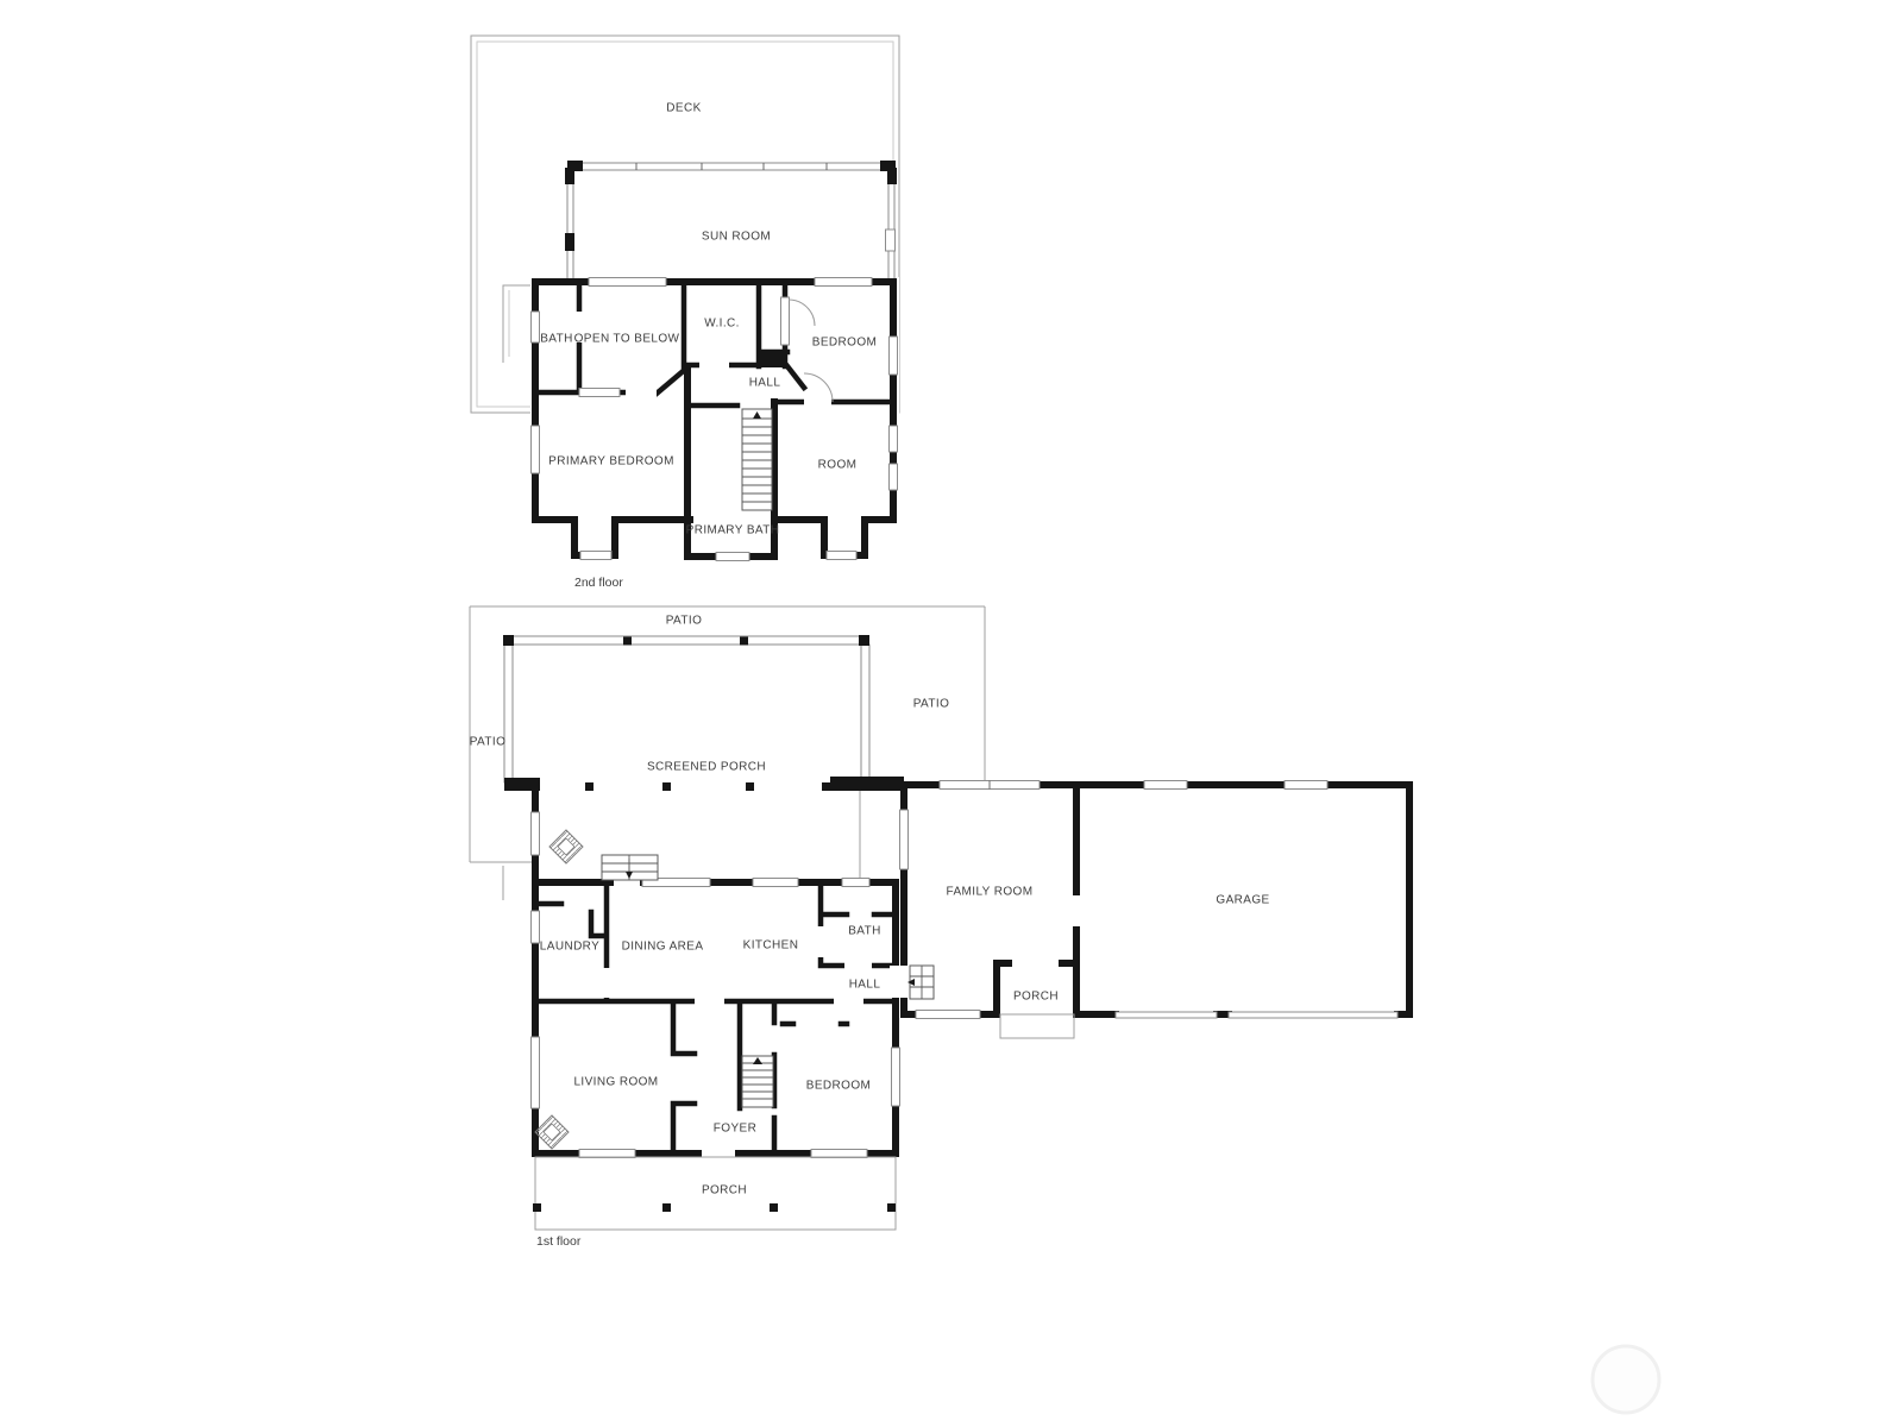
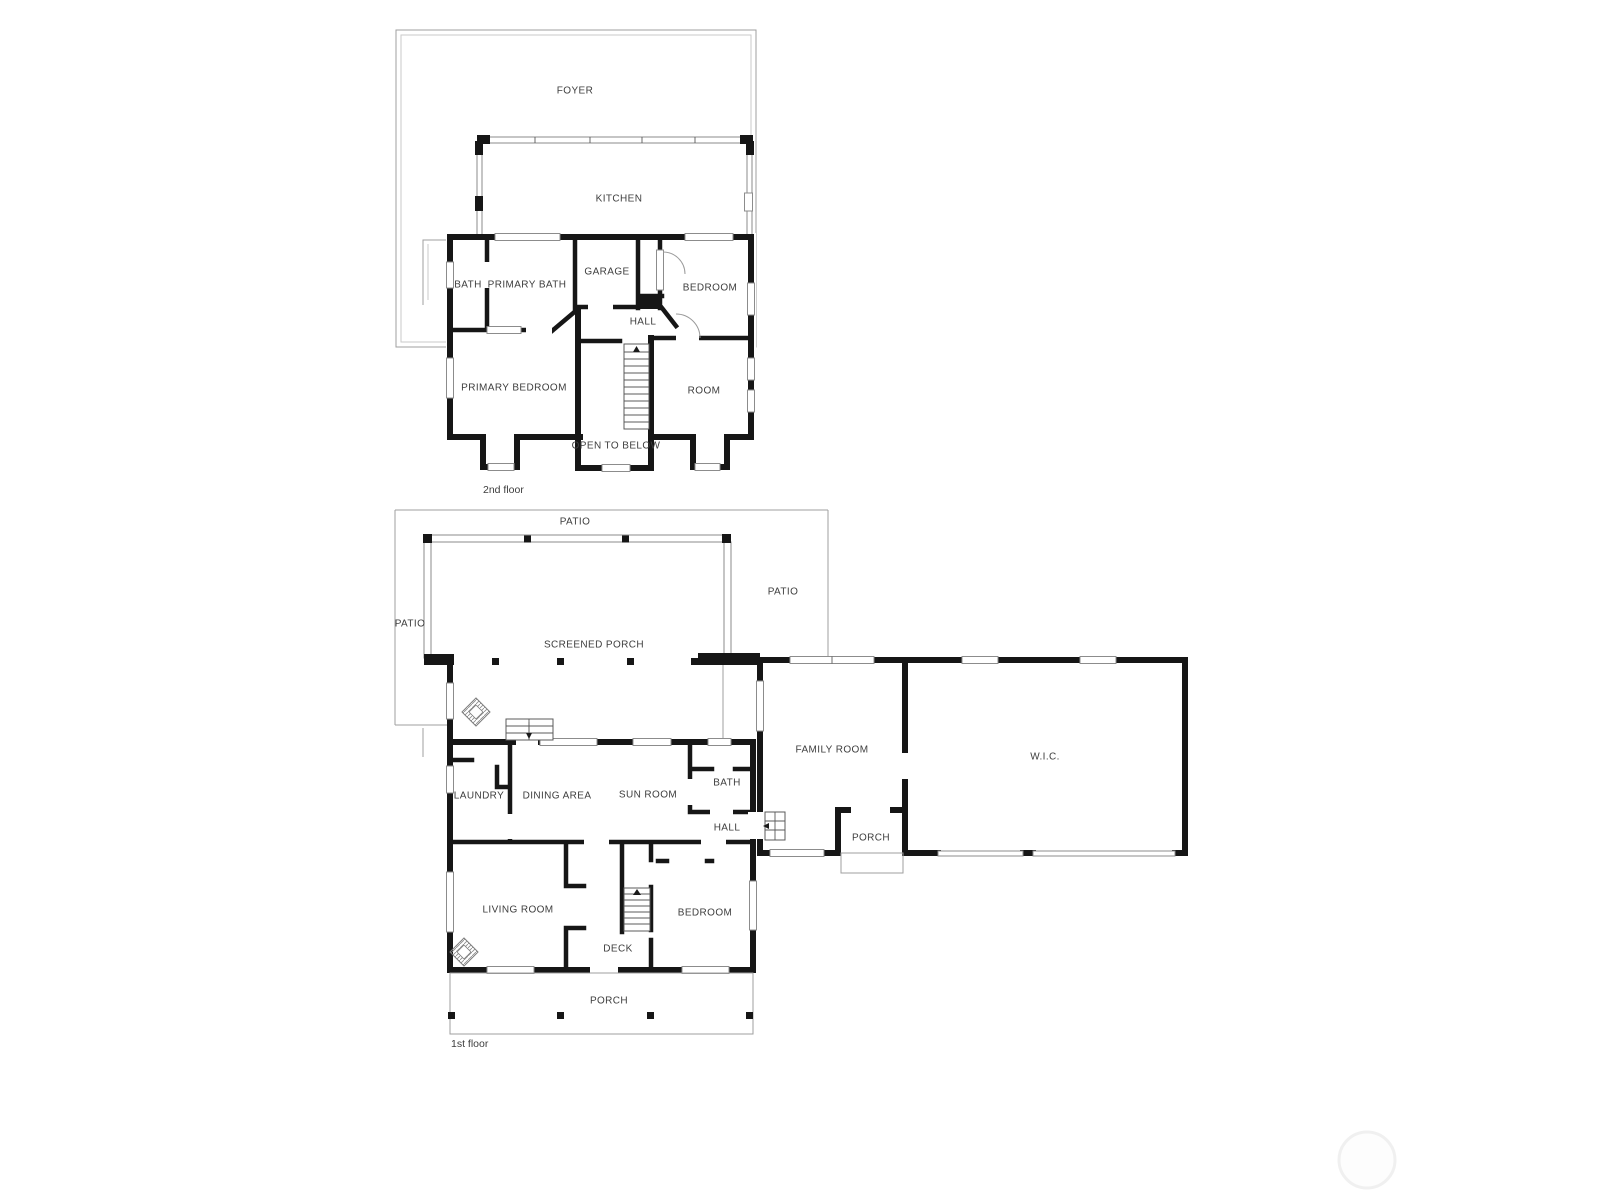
- DECK
+ FOYER
- SUN ROOM
+ KITCHEN
  BATH
- OPEN TO BELOW
+ PRIMARY BATH
- W.I.C.
+ GARAGE
  BEDROOM
  HALL
  PRIMARY BEDROOM
  ROOM
- PRIMARY BATH
+ OPEN TO BELOW
  2nd floor
  PATIO
  PATIO
  PATIO
  SCREENED PORCH
  LAUNDRY
  DINING AREA
- KITCHEN
+ SUN ROOM
  BATH
  HALL
  FAMILY ROOM
- GARAGE
+ W.I.C.
  PORCH
  LIVING ROOM
- FOYER
+ DECK
  BEDROOM
  PORCH
  1st floor
